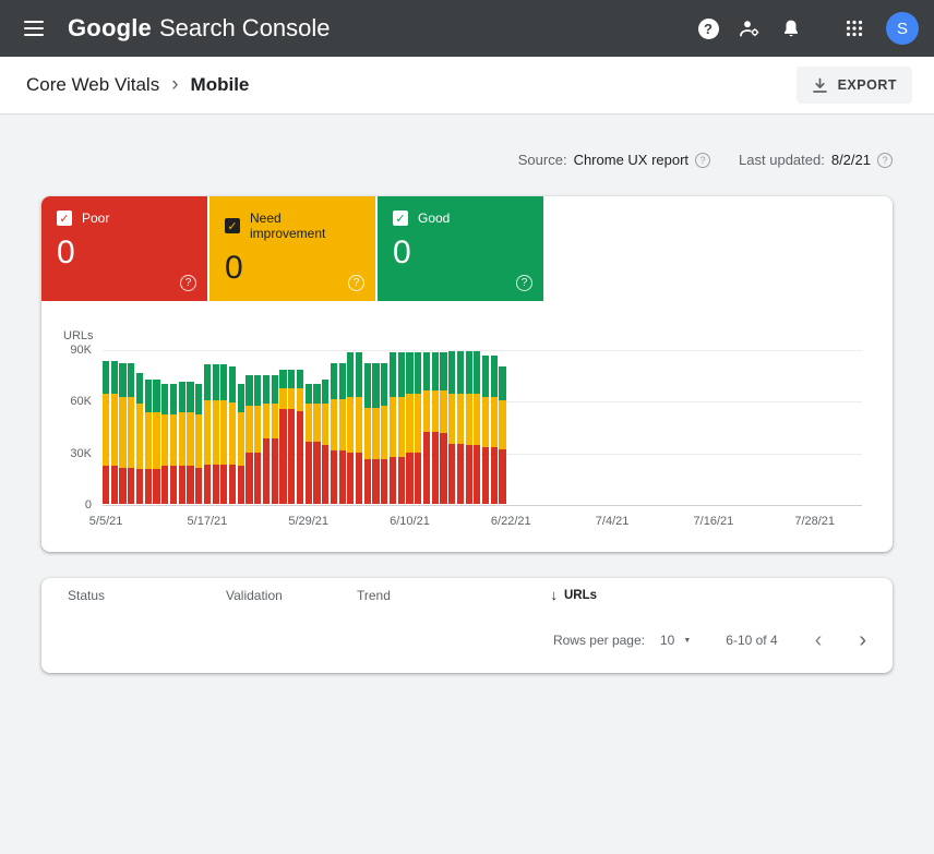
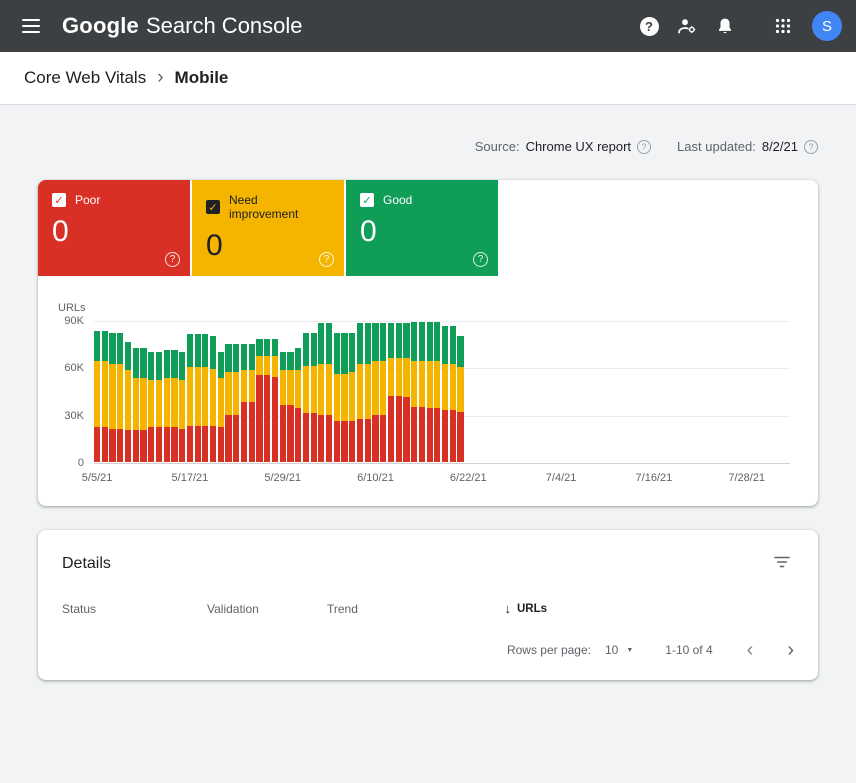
  Google
  Search Console
  ?
  S
  Core Web Vitals
  ›
  Mobile
- EXPORT
  Source:
  Chrome UX report
  ?
  Last updated:
  8/2/21
  ?
  ✓
  Poor
  0
  ?
  ✓
  Need improvement
  0
  ?
  ✓
  Good
  0
  ?
  URLs
  90K
  60K
  30K
  0
  5/5/21
  5/17/21
  5/29/21
  6/10/21
  6/22/21
  7/4/21
  7/16/21
  7/28/21
+ Details
  Status
  Validation
  Trend
  ↓
  URLs
  Rows per page:
  10
- 6-10 of 4
+ 1-10 of 4
  ‹
  ›
